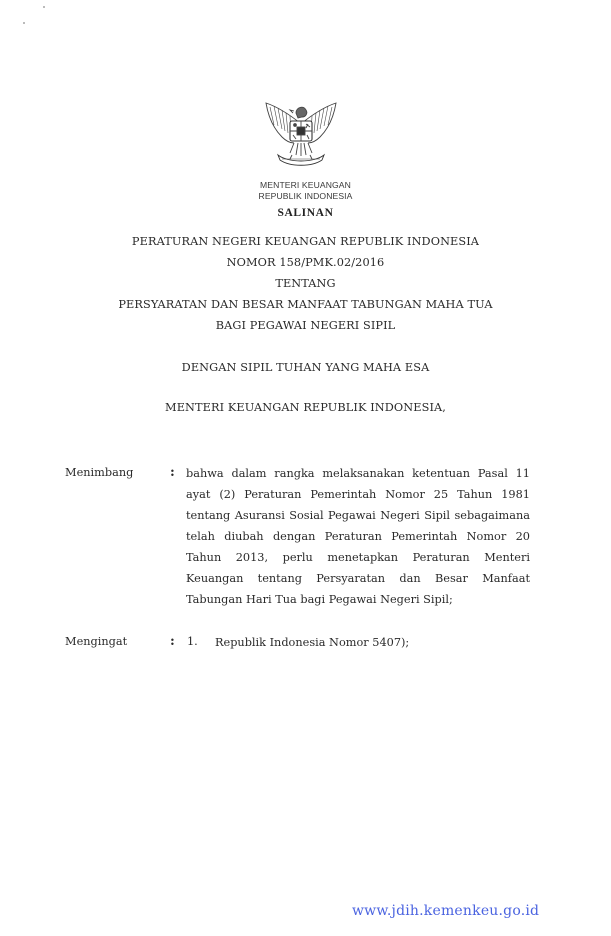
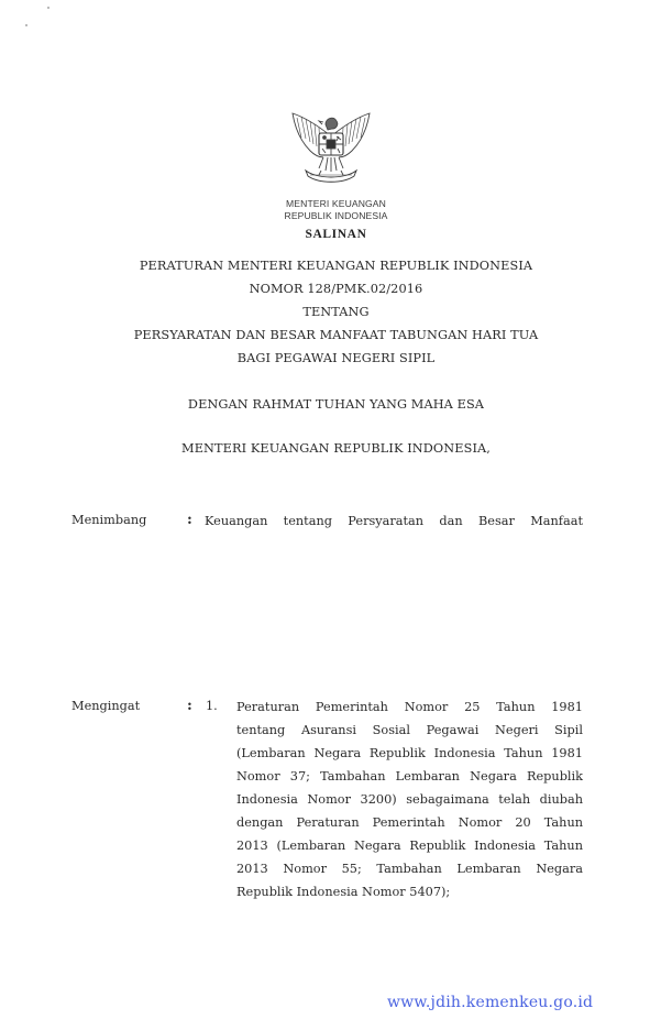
  MENTERI KEUANGAN
  REPUBLIK INDONESIA
  SALINAN
- PERATURAN NEGERI KEUANGAN REPUBLIK INDONESIA
+ PERATURAN MENTERI KEUANGAN REPUBLIK INDONESIA
- NOMOR 158/PMK.02/2016
+ NOMOR 128/PMK.02/2016
  TENTANG
- PERSYARATAN DAN BESAR MANFAAT TABUNGAN MAHA TUA
+ PERSYARATAN DAN BESAR MANFAAT TABUNGAN HARI TUA
  BAGI PEGAWAI NEGERI SIPIL
- DENGAN SIPIL TUHAN YANG MAHA ESA
+ DENGAN RAHMAT TUHAN YANG MAHA ESA
  MENTERI KEUANGAN REPUBLIK INDONESIA,
  Menimbang
  :
- bahwa dalam rangka melaksanakan ketentuan Pasal 11
- ayat (2) Peraturan Pemerintah Nomor 25 Tahun 1981
- tentang Asuransi Sosial Pegawai Negeri Sipil sebagaimana
- telah diubah dengan Peraturan Pemerintah Nomor 20
- Tahun 2013, perlu menetapkan Peraturan Menteri
  Keuangan tentang Persyaratan dan Besar Manfaat
- Tabungan Hari Tua bagi Pegawai Negeri Sipil;
  Mengingat
  :
  1.
+ Peraturan Pemerintah Nomor 25 Tahun 1981
+ tentang Asuransi Sosial Pegawai Negeri Sipil
+ (Lembaran Negara Republik Indonesia Tahun 1981
+ Nomor 37; Tambahan Lembaran Negara Republik
+ Indonesia Nomor 3200) sebagaimana telah diubah
+ dengan Peraturan Pemerintah Nomor 20 Tahun
+ 2013 (Lembaran Negara Republik Indonesia Tahun
+ 2013 Nomor 55; Tambahan Lembaran Negara
  Republik Indonesia Nomor 5407);
  www.jdih.kemenkeu.go.id
